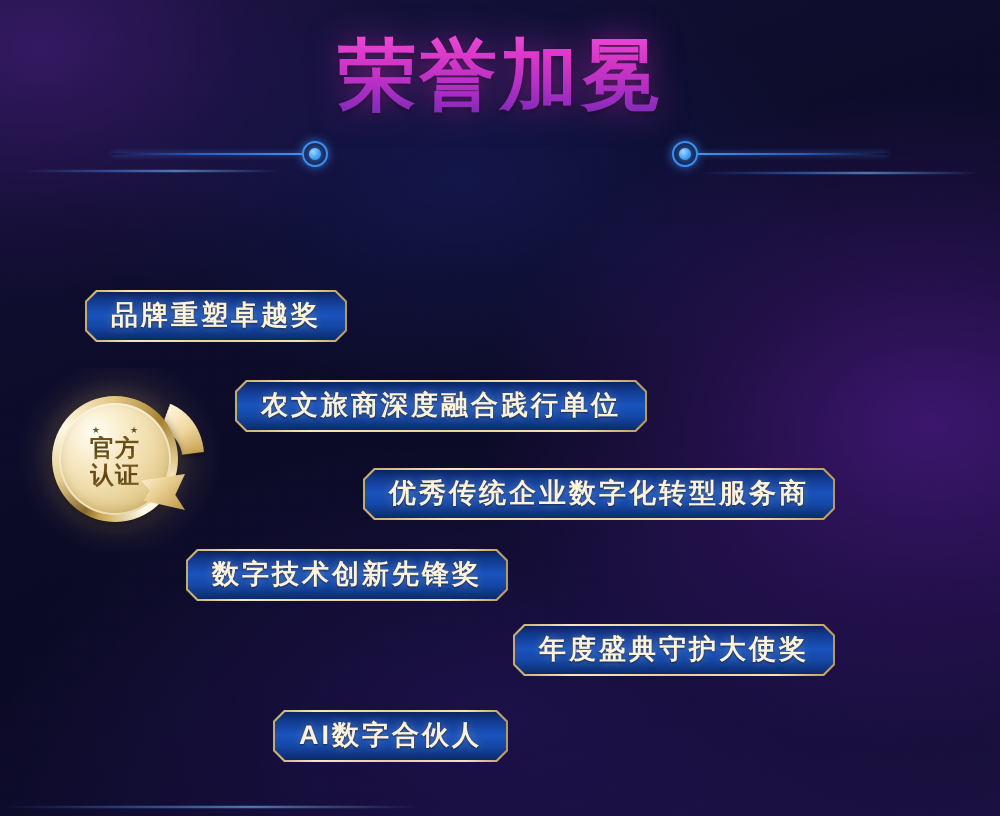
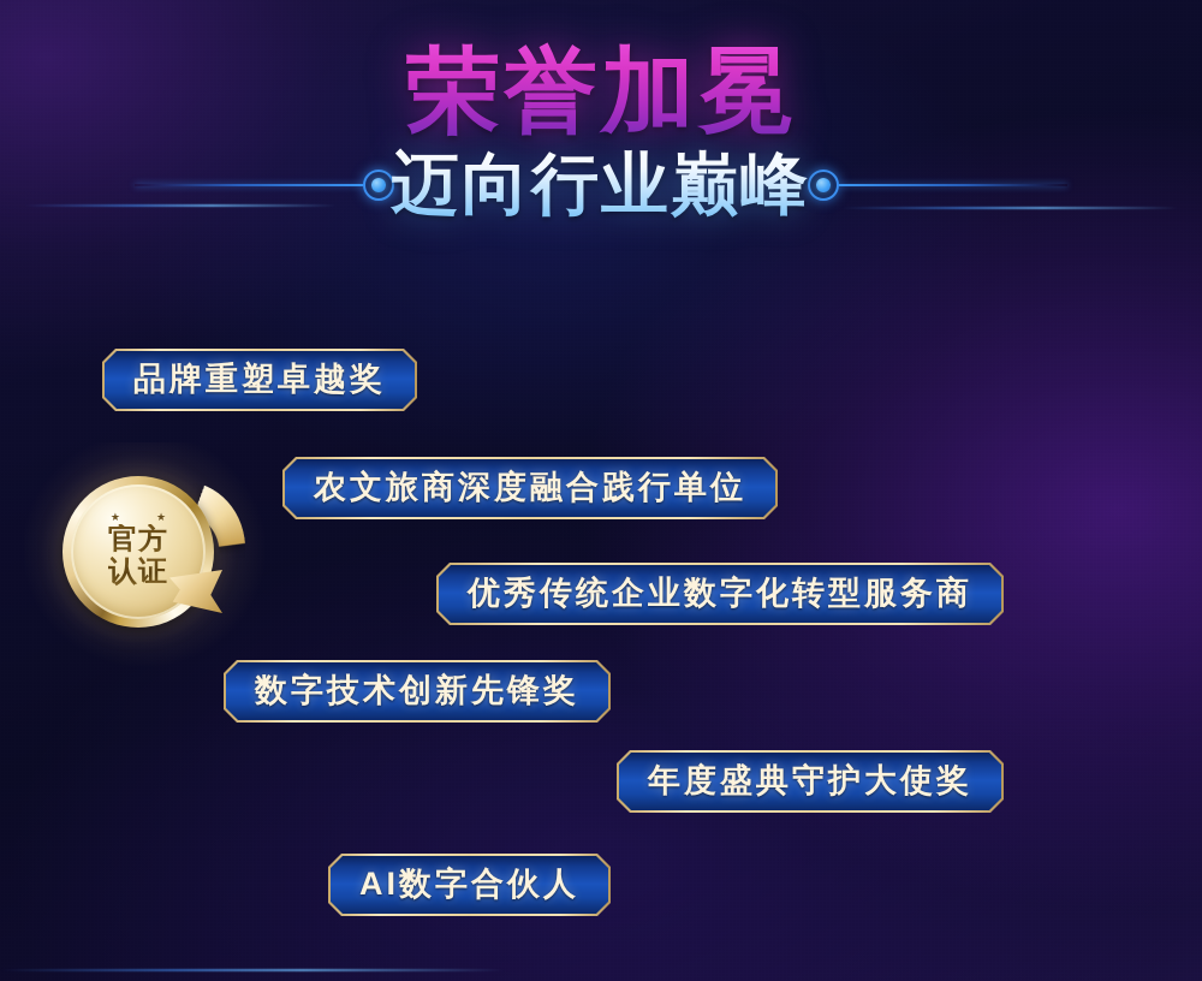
  荣誉加冕
+ 迈向行业巅峰
  ★
  ★
  官方
  认证
  品牌重塑卓越奖
  农文旅商深度融合践行单位
  优秀传统企业数字化转型服务商
  数字技术创新先锋奖
  年度盛典守护大使奖
  AI数字合伙人
